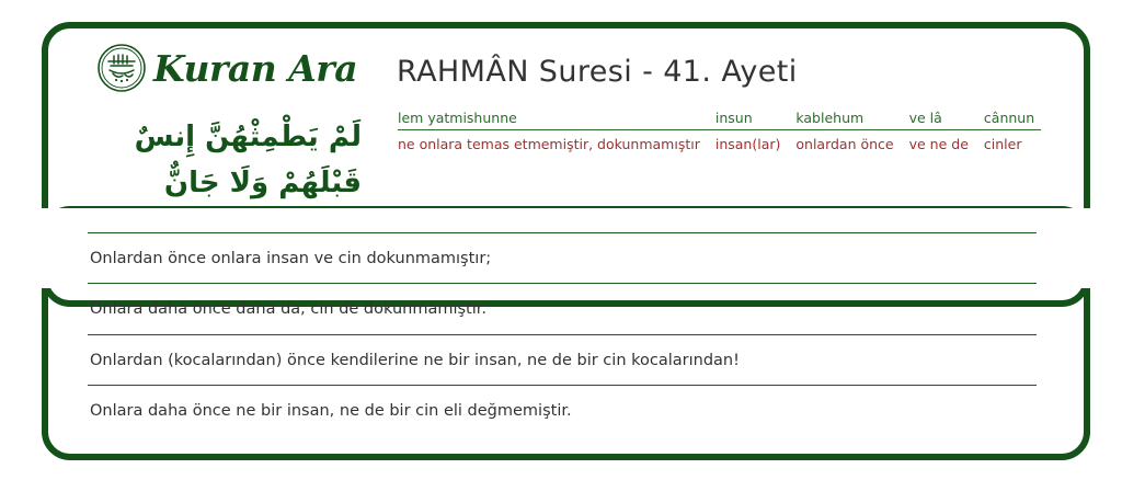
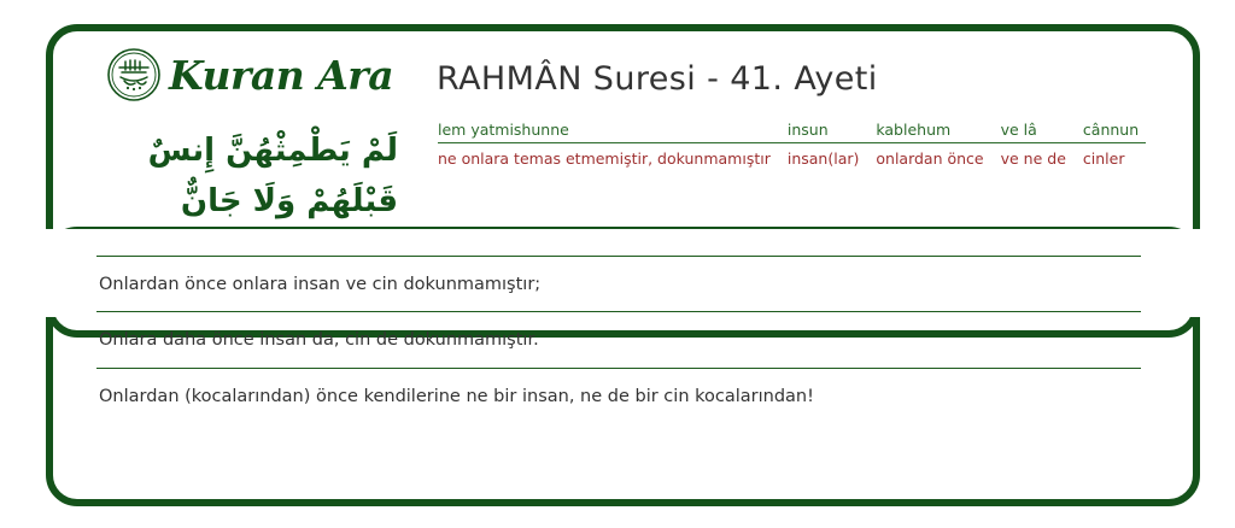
  Kuran Ara
  لَمْ يَطْمِثْهُنَّ إِنسٌ قَبْلَهُمْ وَلَا جَانٌّ
  RAHMÂN Suresi - 41. Ayeti
  lem yatmishunne	insun	kablehum	ve lâ	cânnun
  ne onlara temas etmemiştir, dokunmamıştır	insan(lar)	onlardan önce	ve ne de	cinler
  Onlardan önce onlara insan ve cin dokunmamıştır;
- Onlara daha önce daha da, cin de dokunmamıştır.
+ Onlara daha önce insan da, cin de dokunmamıştır.
  Onlardan (kocalarından) önce kendilerine ne bir insan, ne de bir cin kocalarından!
- Onlara daha önce ne bir insan, ne de bir cin eli değmemiştir.
